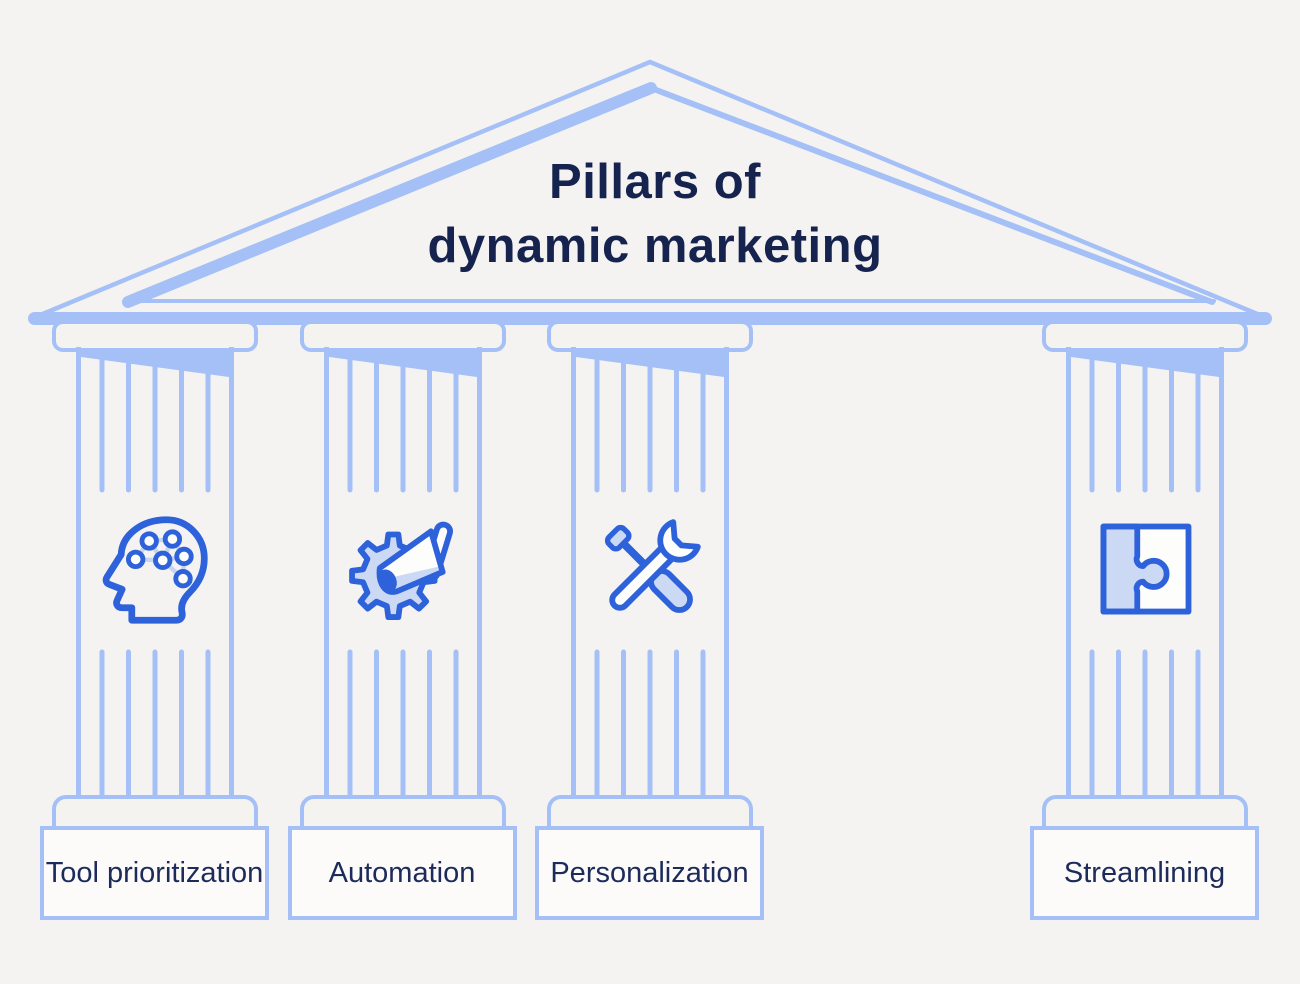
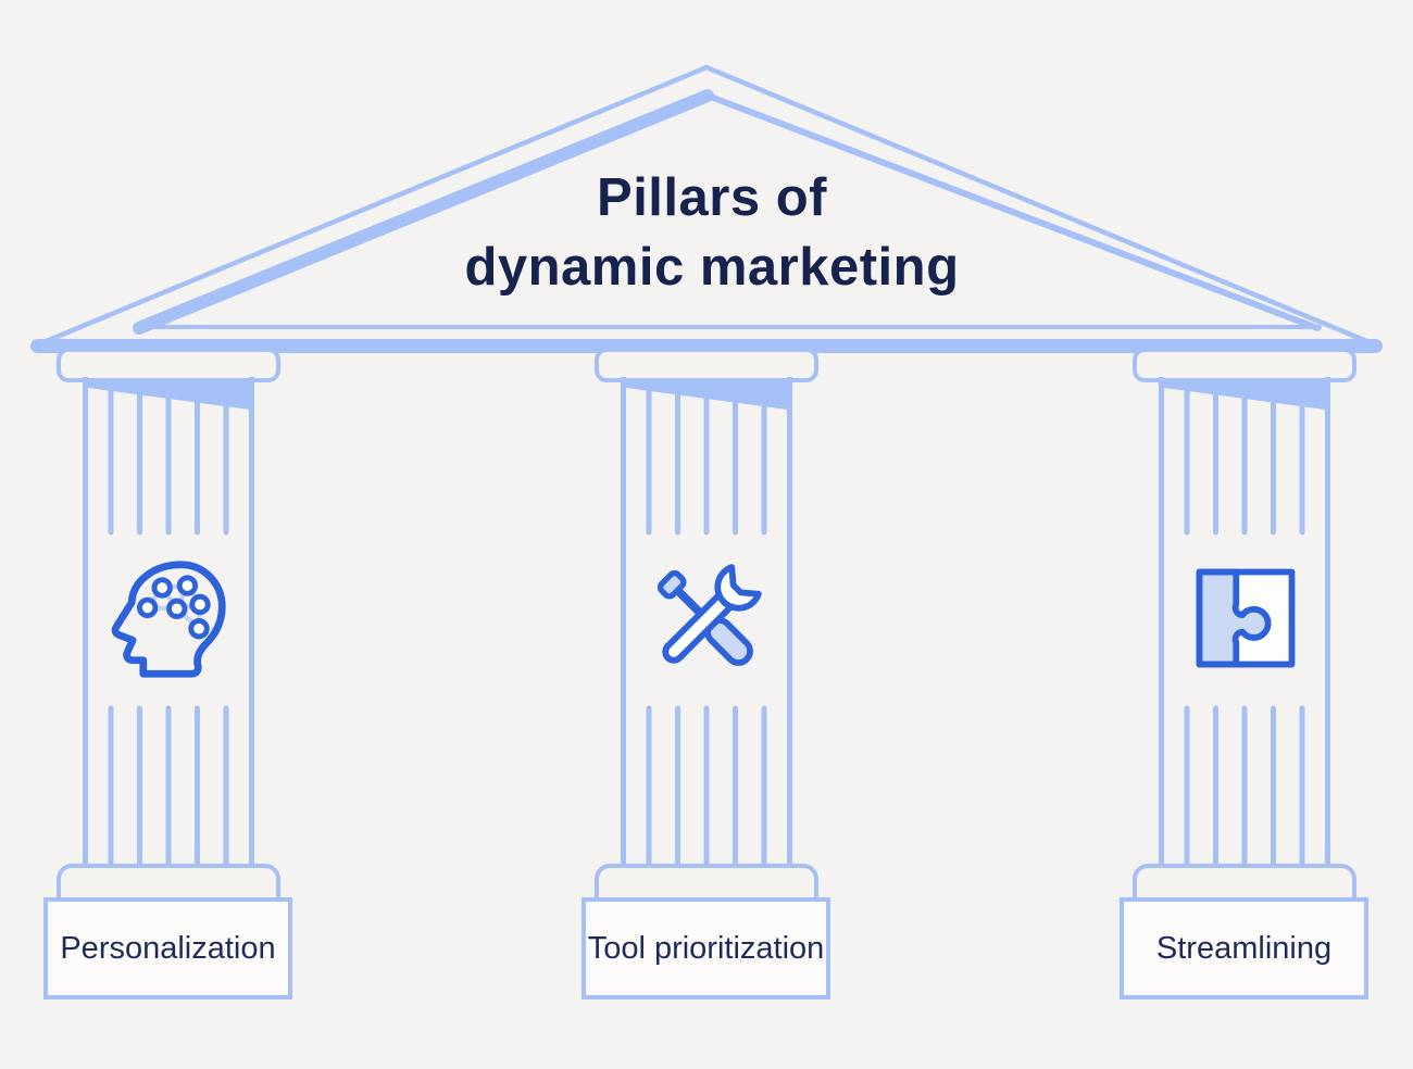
  Pillars of
  dynamic marketing
- Tool prioritization
+ Personalization
- Automation
- Personalization
+ Tool prioritization
  Streamlining
